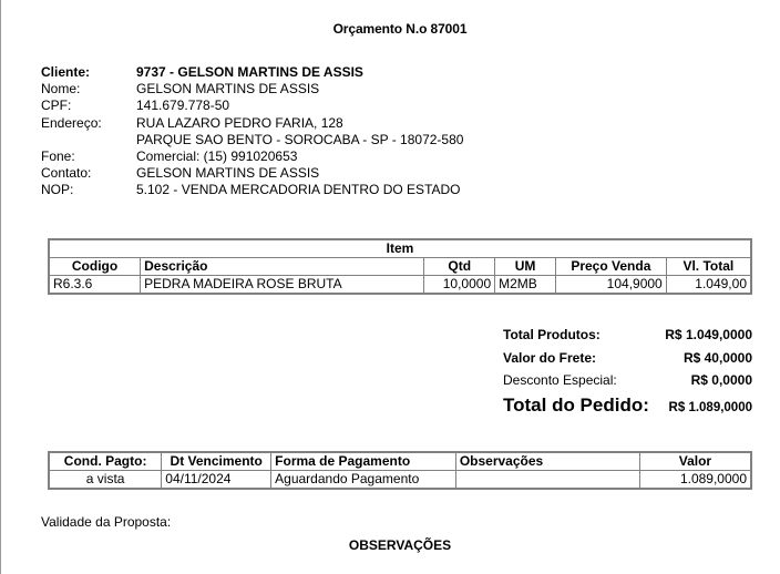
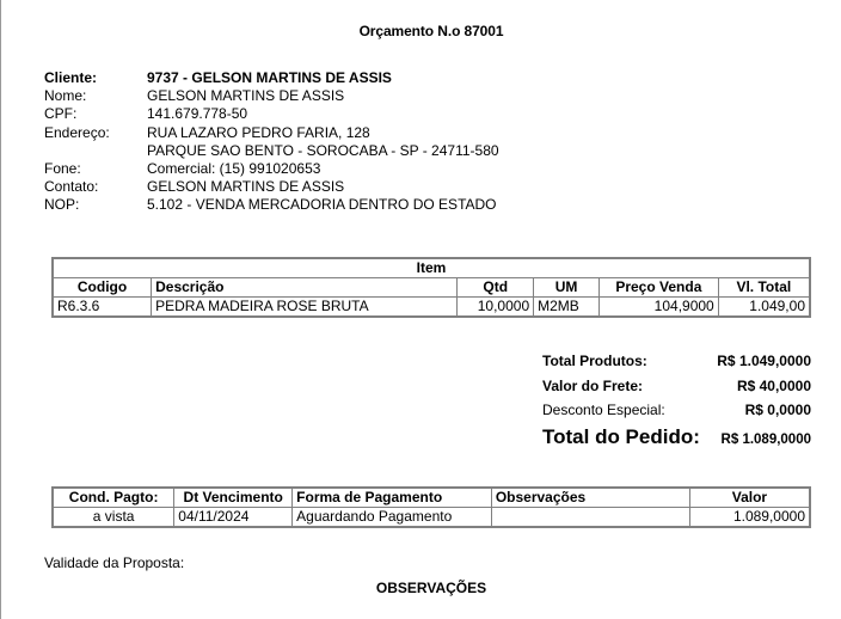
  Orçamento N.o 87001
  Cliente:
  9737 - GELSON MARTINS DE ASSIS
  Nome:
  GELSON MARTINS DE ASSIS
  CPF:
  141.679.778-50
  Endereço:
  RUA LAZARO PEDRO FARIA, 128
- PARQUE SAO BENTO - SOROCABA - SP - 18072-580
+ PARQUE SAO BENTO - SOROCABA - SP - 24711-580
  Fone:
  Comercial: (15) 991020653
  Contato:
  GELSON MARTINS DE ASSIS
  NOP:
  5.102 - VENDA MERCADORIA DENTRO DO ESTADO
  Item
  Codigo	Descrição	Qtd	UM	Preço Venda	Vl. Total
  R6.3.6	PEDRA MADEIRA ROSE BRUTA	10,0000	M2MB	104,9000	1.049,00
  Total Produtos:
  R$ 1.049,0000
  Valor do Frete:
  R$ 40,0000
  Desconto Especial:
  R$ 0,0000
  Total do Pedido:
  R$ 1.089,0000
  Cond. Pagto:	Dt Vencimento	Forma de Pagamento	Observações	Valor
  a vista	04/11/2024	Aguardando Pagamento		1.089,0000
  Validade da Proposta:
  OBSERVAÇÕES
